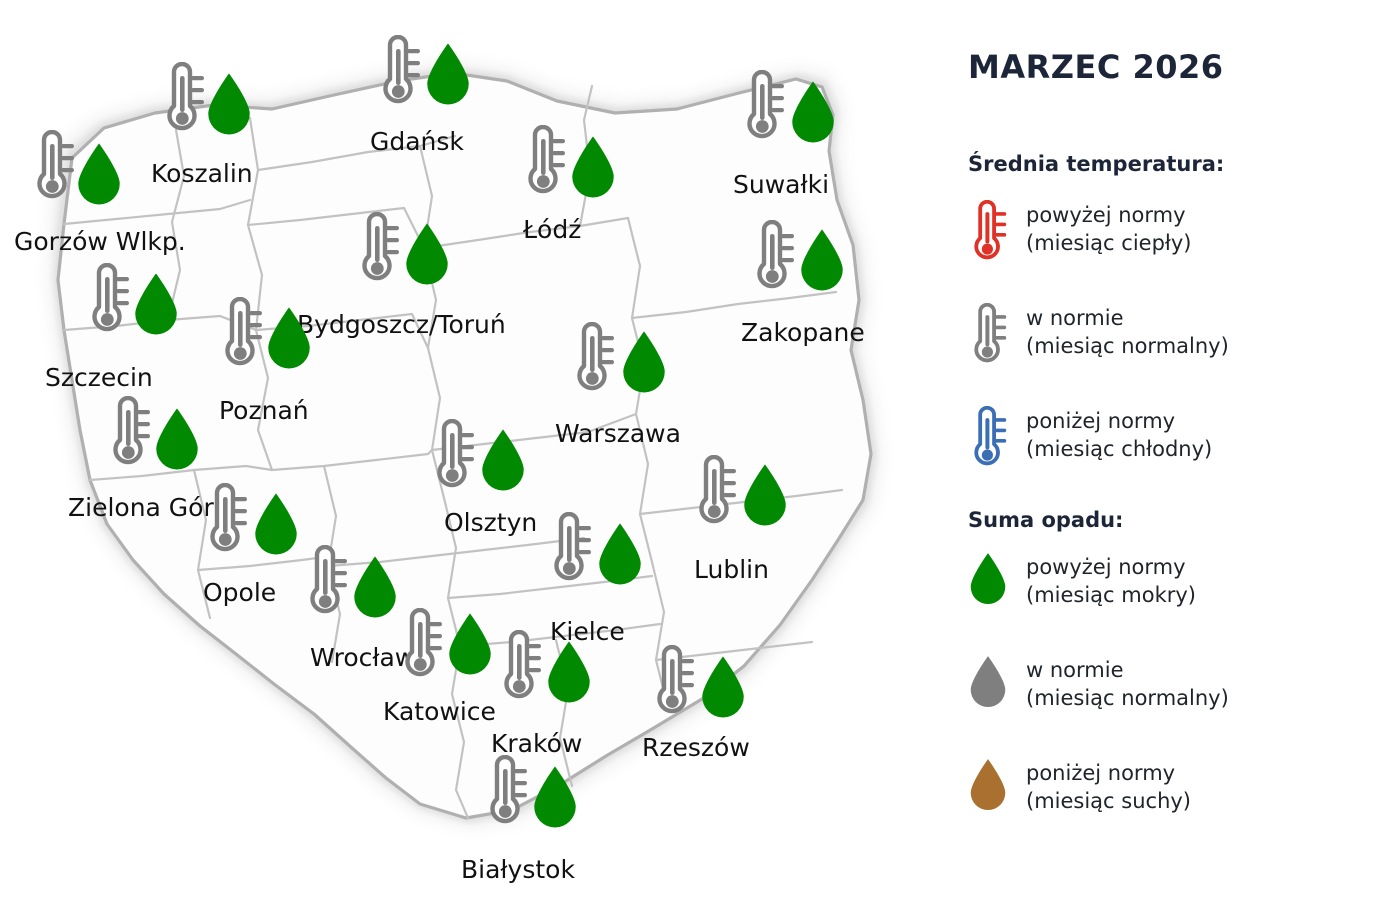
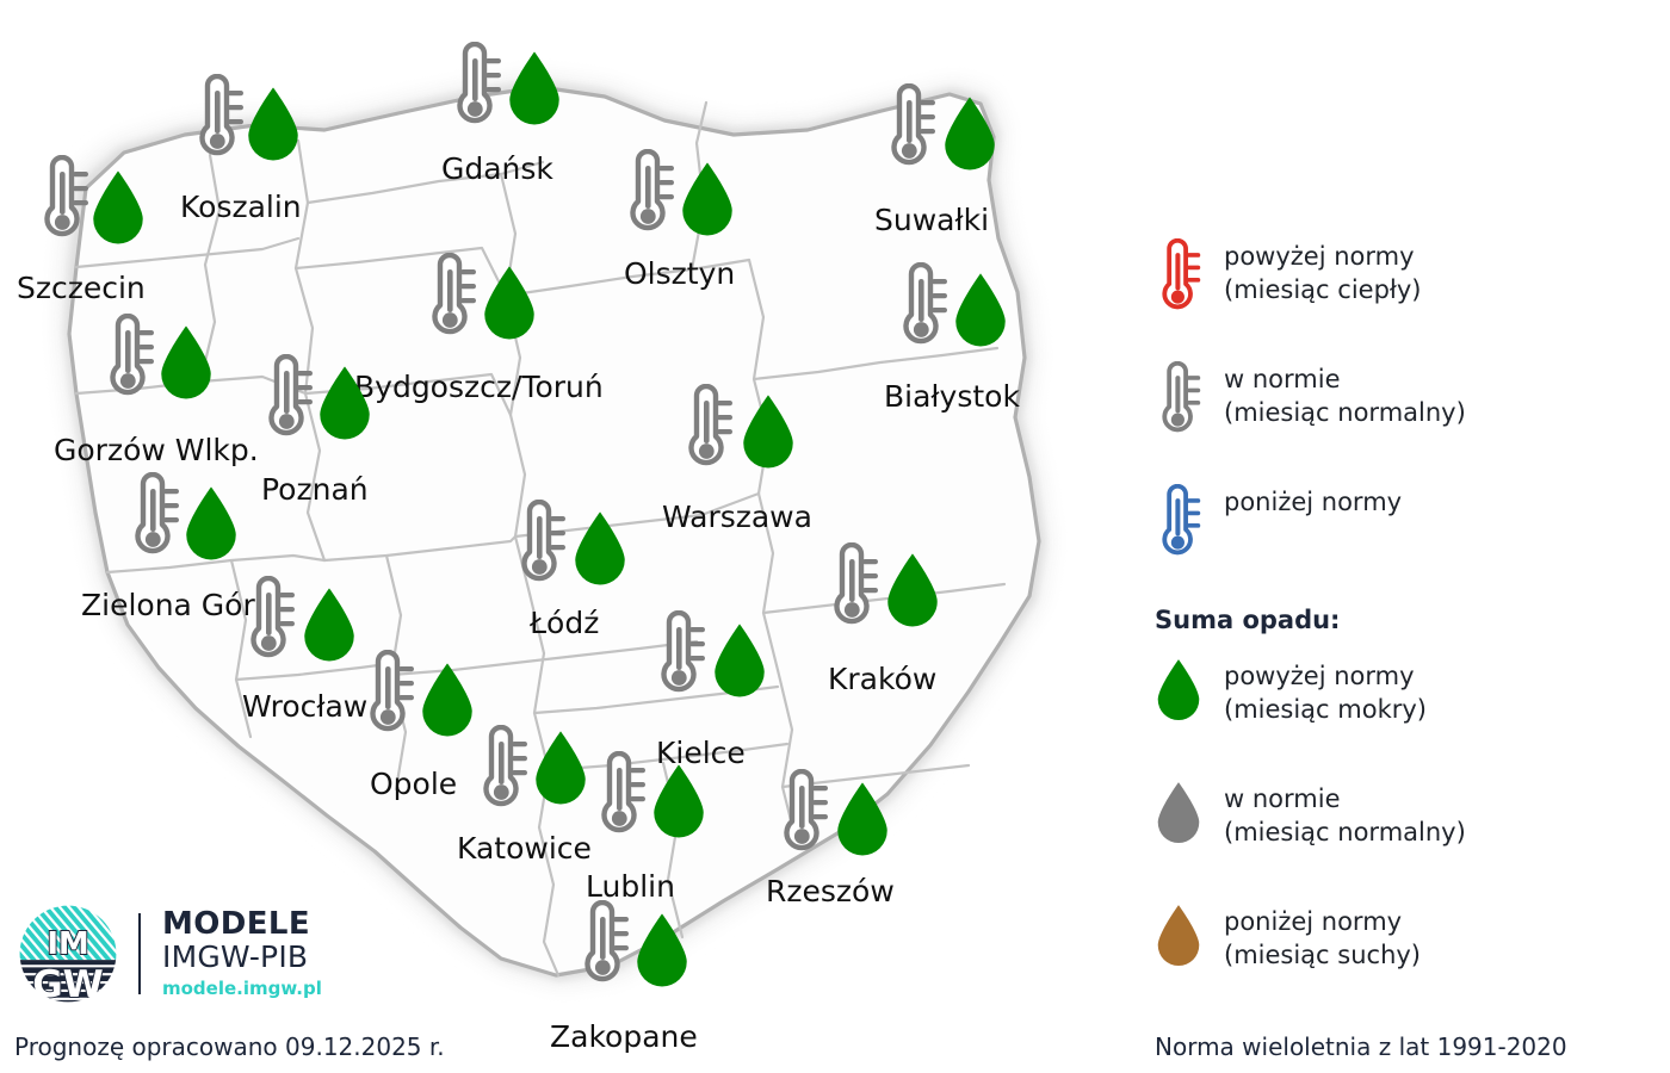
- Gorzów Wlkp.
+ Szczecin
  Koszalin
  Gdańsk
  Suwałki
- Łódź
+ Olsztyn
- Zakopane
+ Białystok
  Bydgoszcz/Toruń
- Szczecin
+ Gorzów Wlkp.
  Poznań
  Warszawa
  Zielona Gór
- Olsztyn
+ Łódź
- Lublin
+ Kraków
- Opole
+ Wrocław
  Kielce
- Wrocław
+ Opole
  Katowice
- Kraków
+ Lublin
  Rzeszów
- Białystok
+ Zakopane
- MARZEC 2026
- Średnia temperatura:
  powyżej normy
  (miesiąc ciepły)
  w normie
  (miesiąc normalny)
  poniżej normy
- (miesiąc chłodny)
  Suma opadu:
  powyżej normy
  (miesiąc mokry)
  w normie
  (miesiąc normalny)
  poniżej normy
  (miesiąc suchy)
+ IM
+ GW
+ MODELE
+ IMGW-PIB
+ modele.imgw.pl
+ Prognozę opracowano 09.12.2025 r.
+ Norma wieloletnia z lat 1991-2020
